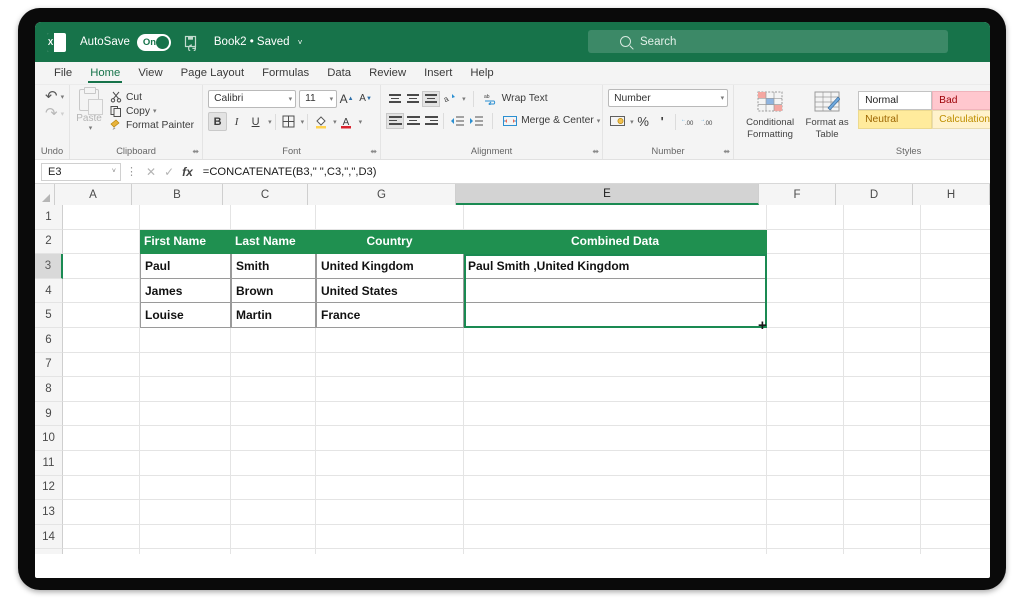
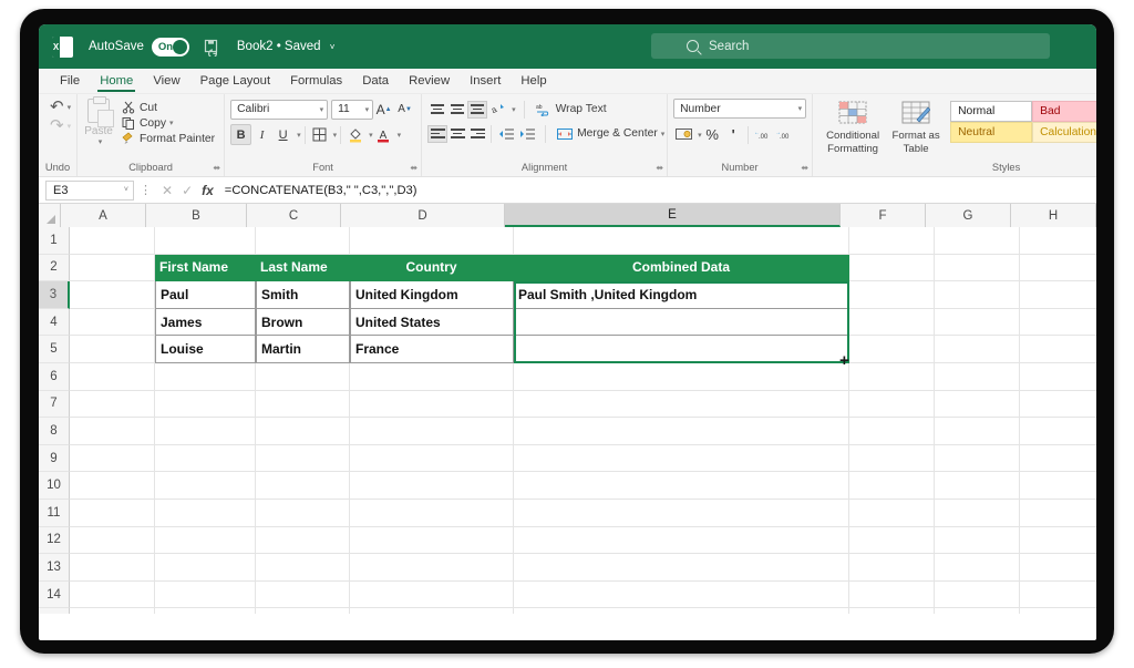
  AutoSave
  On
  Book2 • Saved ˅
  Search
  File
  Home
  View
  Page Layout
  Formulas
  Data
  Review
  Insert
  Help
  ↶
  ↷
  Undo
  Paste
  Cut
  Copy
  Format Painter
  Clipboard
  ⬌
  Calibri
  11
  A
  A
  B
  I
  U
  A
  Font
  ⬌
  Wrap Text
  Merge & Center
  Alignment
  ⬌
  Number
  %
  '
  Number
  ⬌
  Conditional
  Formatting
  Format as
  Table
  Normal
  Bad
  Neutral
  Calculation
  Styles
  E3
  ⋮
  ✕
  ✓
  fx
  =CONCATENATE(B3," ",C3,",",D3)
  A
  B
  C
- G
+ D
  E
  F
- D
+ G
  H
  1
  2
  3
  4
  5
  6
  7
  8
  9
  10
  11
  12
  13
  14
  First Name
  Last Name
  Country
  Combined Data
  Paul
  Smith
  United Kingdom
  Paul Smith ,United Kingdom
  James
  Brown
  United States
  Louise
  Martin
  France
  +
